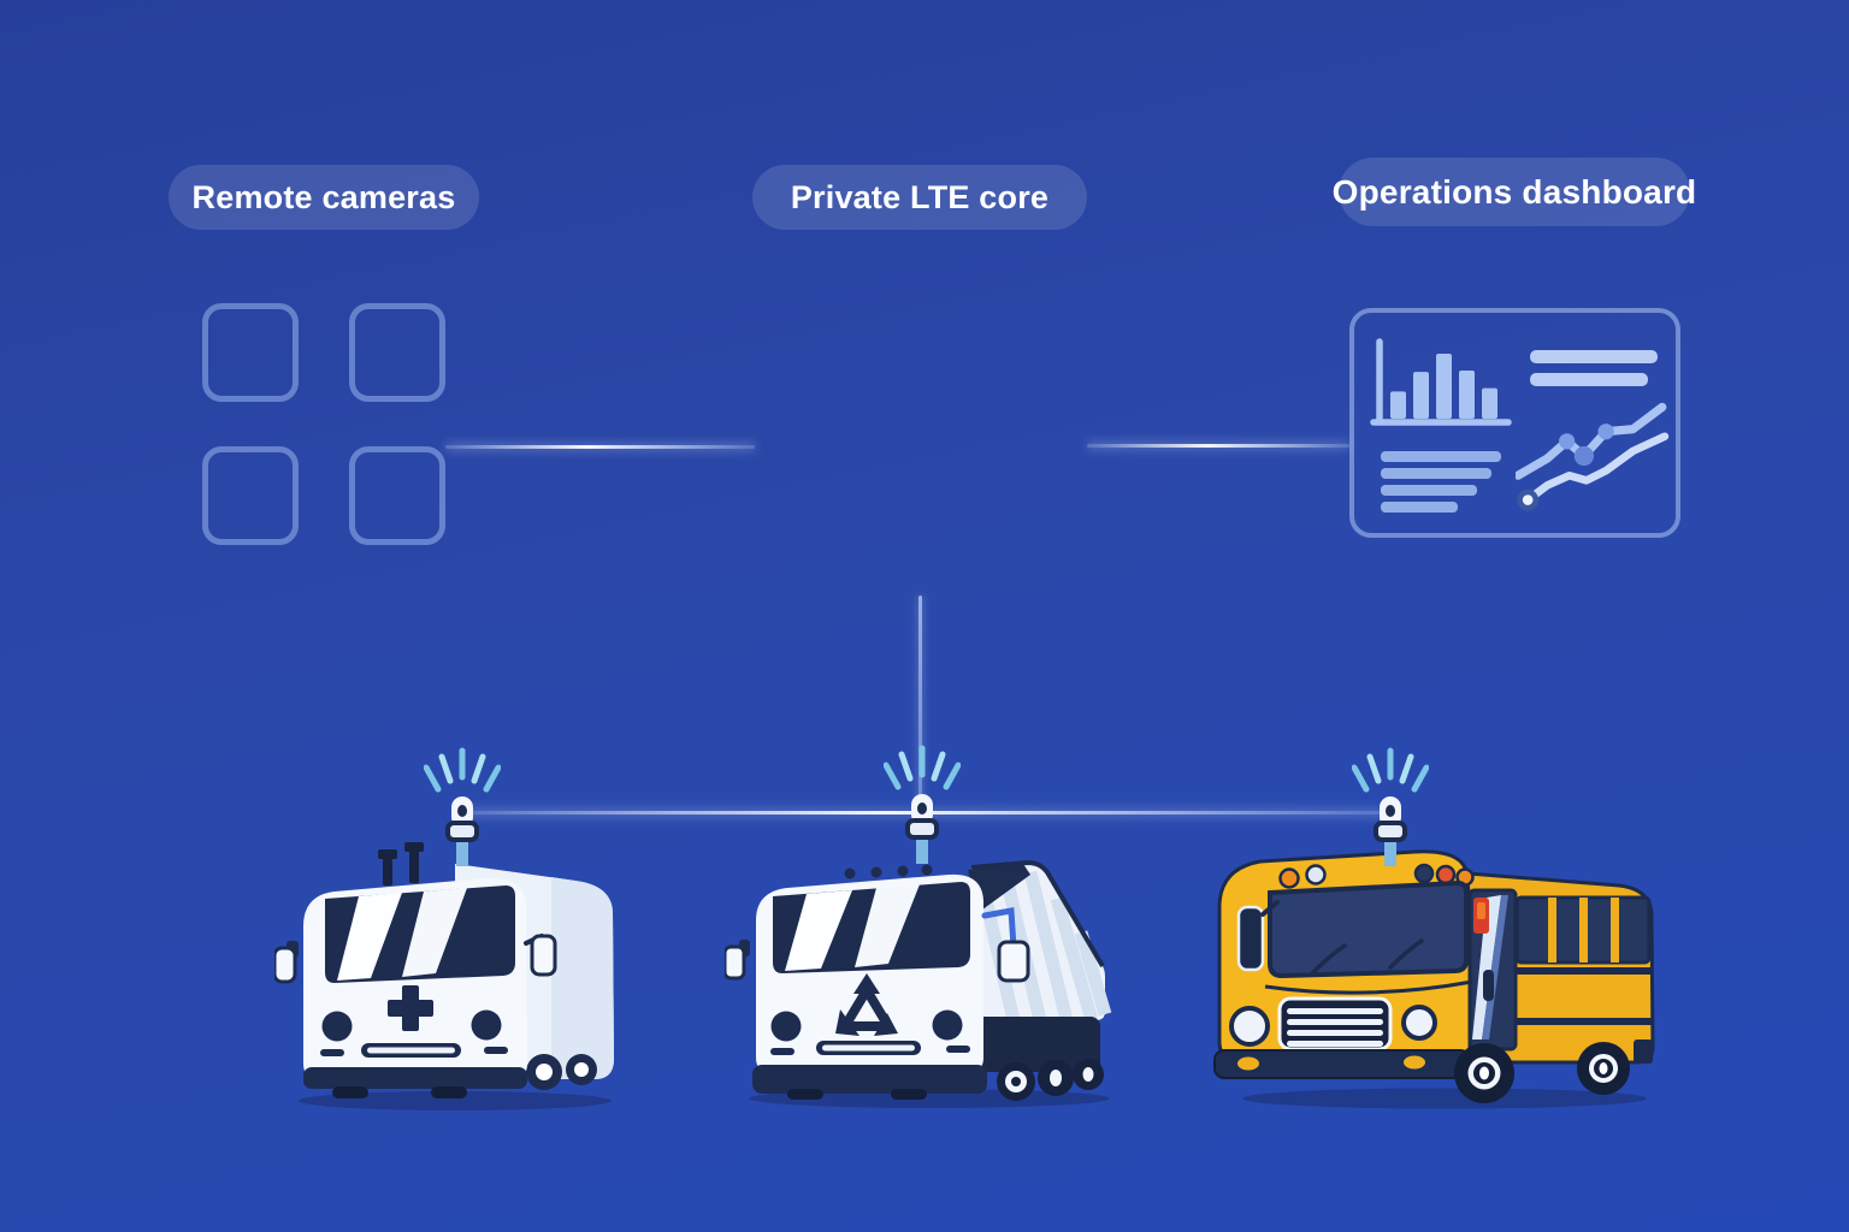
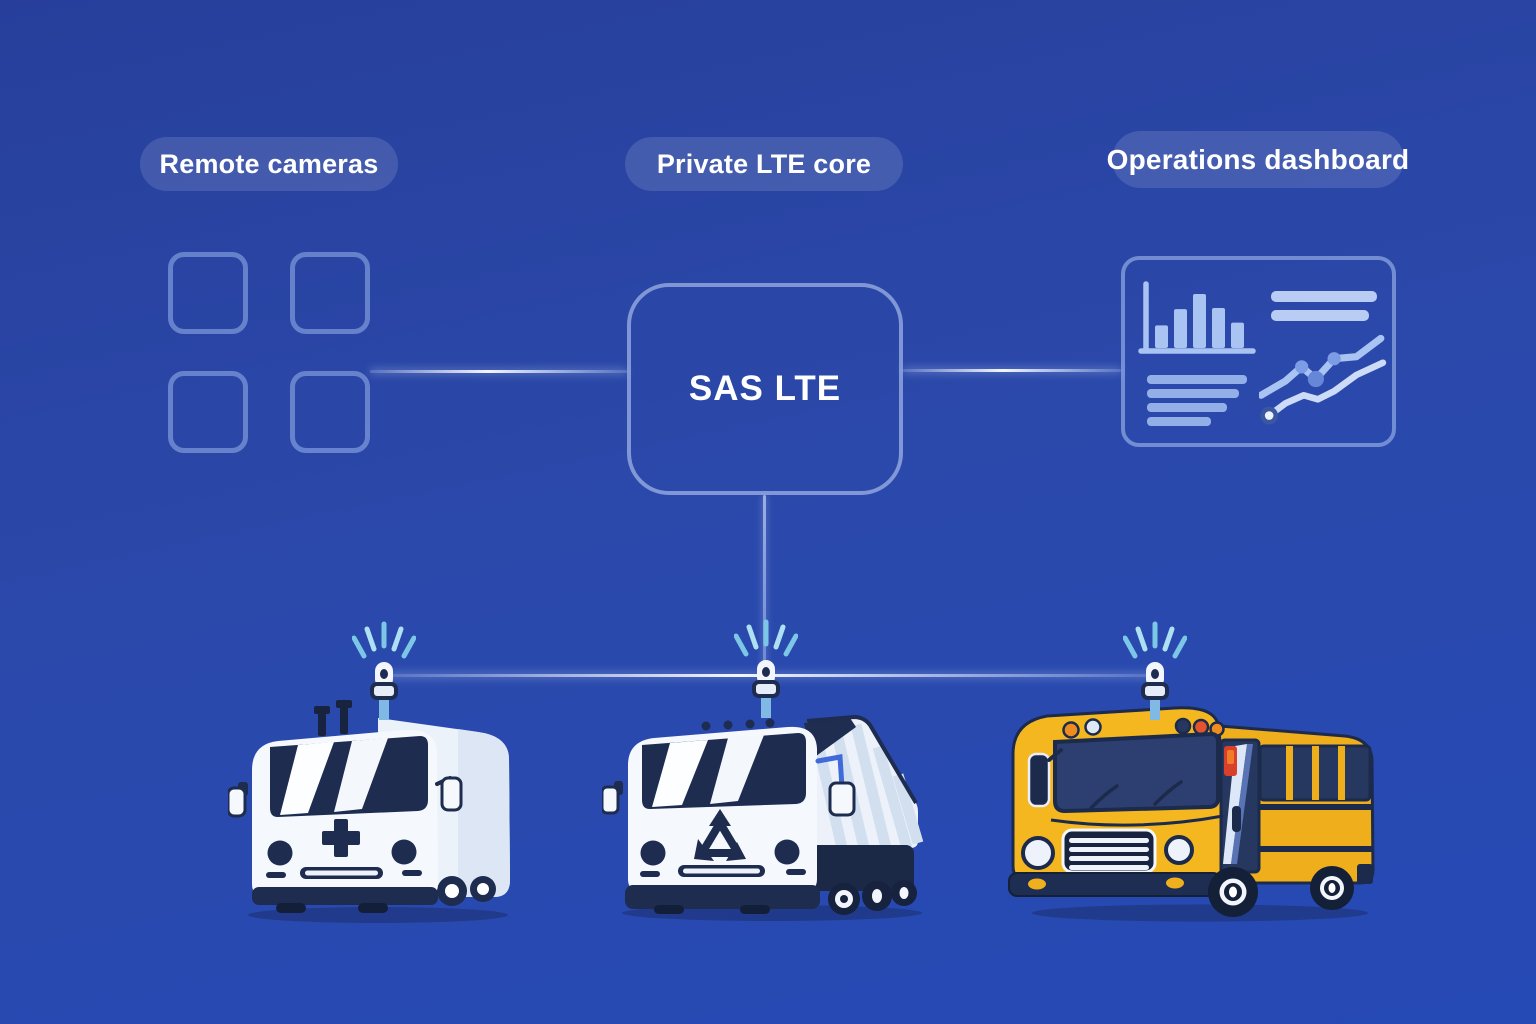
  Remote cameras
  Private LTE core
  Operations dashboard
+ SAS LTE
